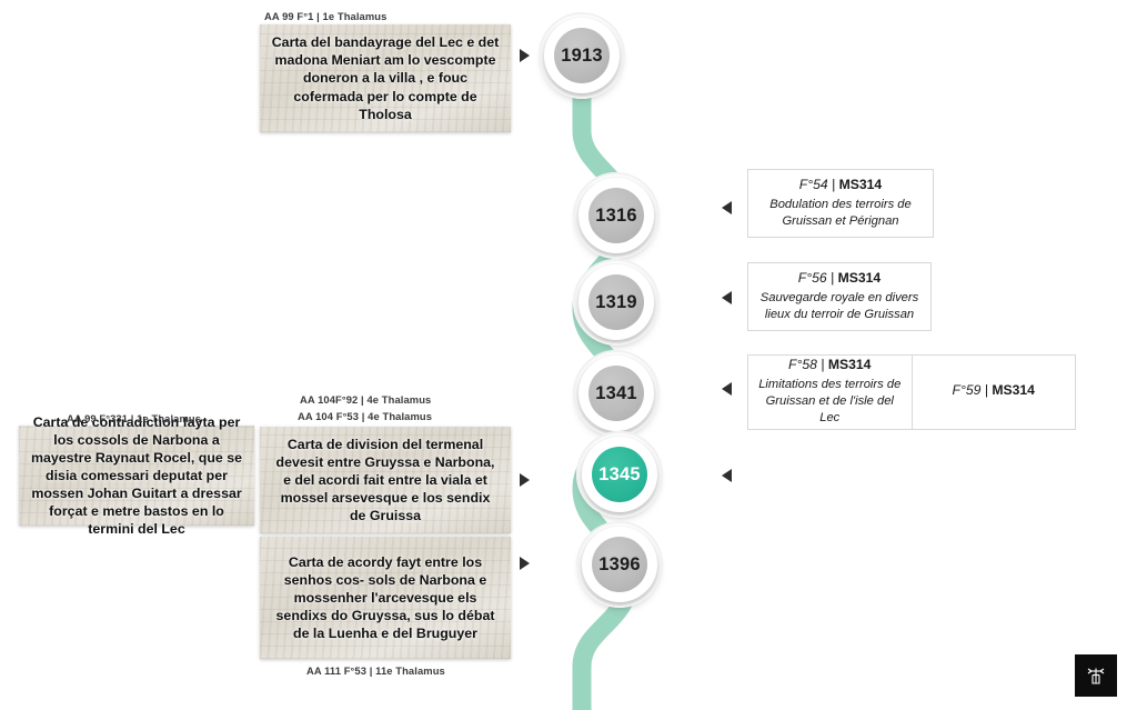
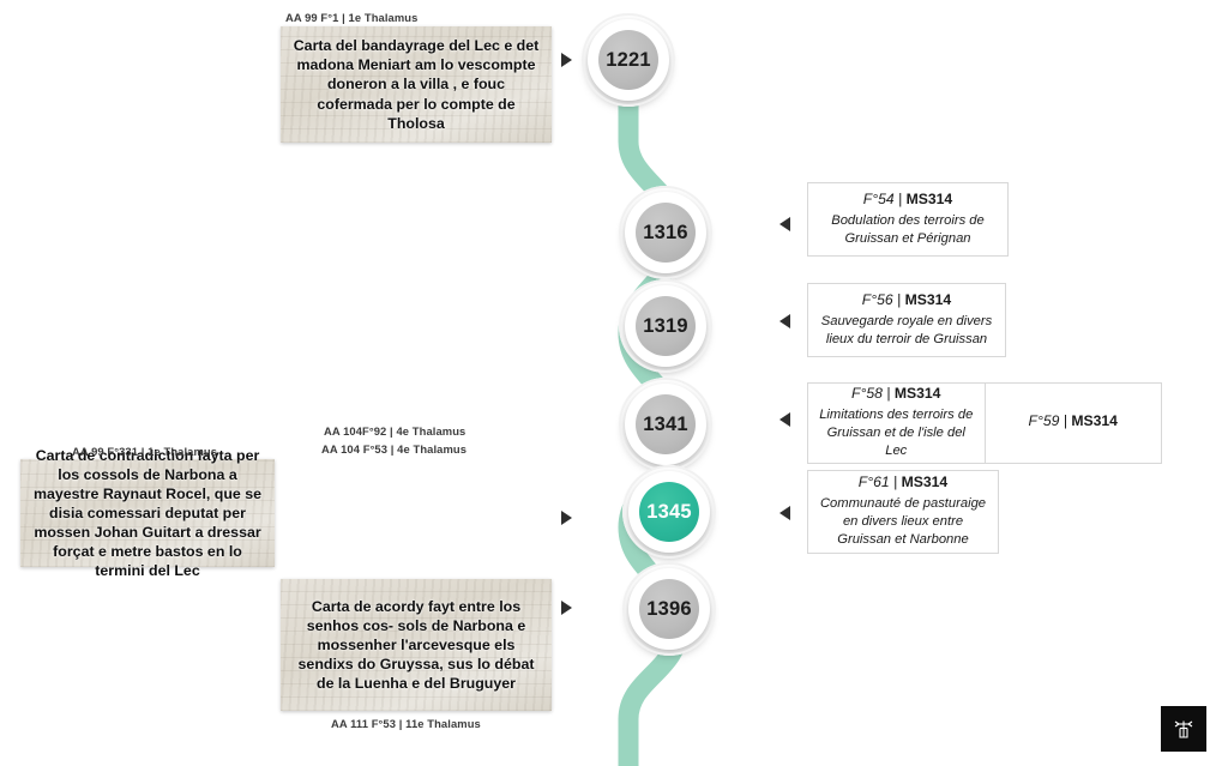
- 1913
+ 1221
  1316
  1319
  1341
  1345
  1396
  AA 99 F°1 | 1e Thalamus
  Carta del bandayrage del Lec e det madona Meniart am lo vescompte doneron a la villa , e fouc cofermada per lo compte de Tholosa
  AA 99 F°331 | 1e Thalamus
  Carta de contradiction fayta per los cossols de Narbona a mayestre Raynaut Rocel, que se disia comessari deputat per mossen Johan Guitart a dressar forçat e metre bastos en lo termini del Lec
  AA 104F°92 | 4e Thalamus
  AA 104 F°53 | 4e Thalamus
- Carta de division del termenal devesit entre Gruyssa e Narbona, e del acordi fait entre la viala et mossel arsevesque e los sendix de Gruissa
  Carta de acordy fayt entre los senhos cos- sols de Narbona e mossenher l'arcevesque els sendixs do Gruyssa, sus lo débat de la Luenha e del Bruguyer
  AA 111 F°53 | 11e Thalamus
  F°54 | MS314
  Bodulation des terroirs de Gruissan et Pérignan
  F°56 | MS314
  Sauvegarde royale en divers lieux du terroir de Gruissan
  F°58 | MS314
  Limitations des terroirs de Gruissan et de l'isle del Lec
  F°59 | MS314
+ F°61 | MS314
+ Communauté de pasturaige en divers lieux entre Gruissan et Narbonne
